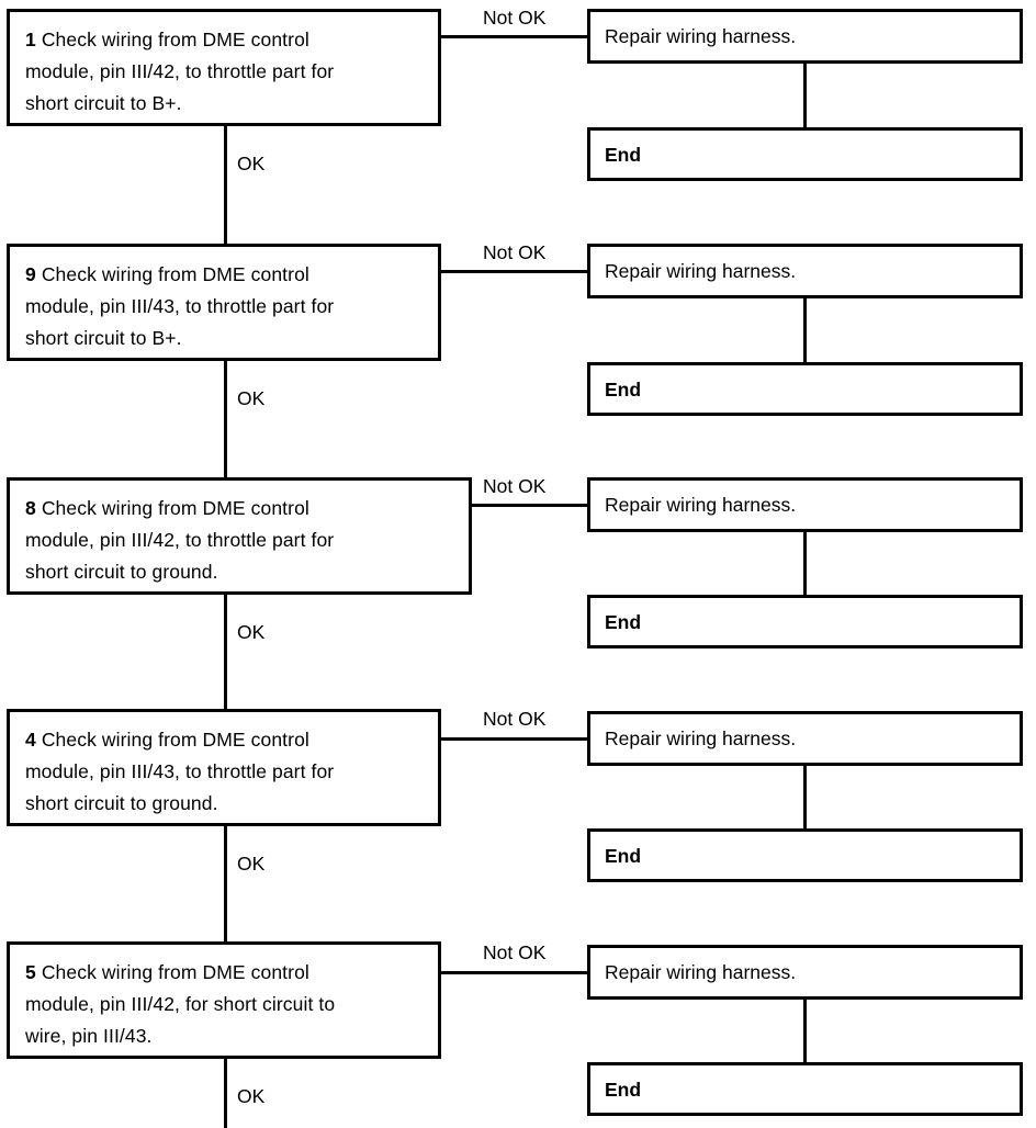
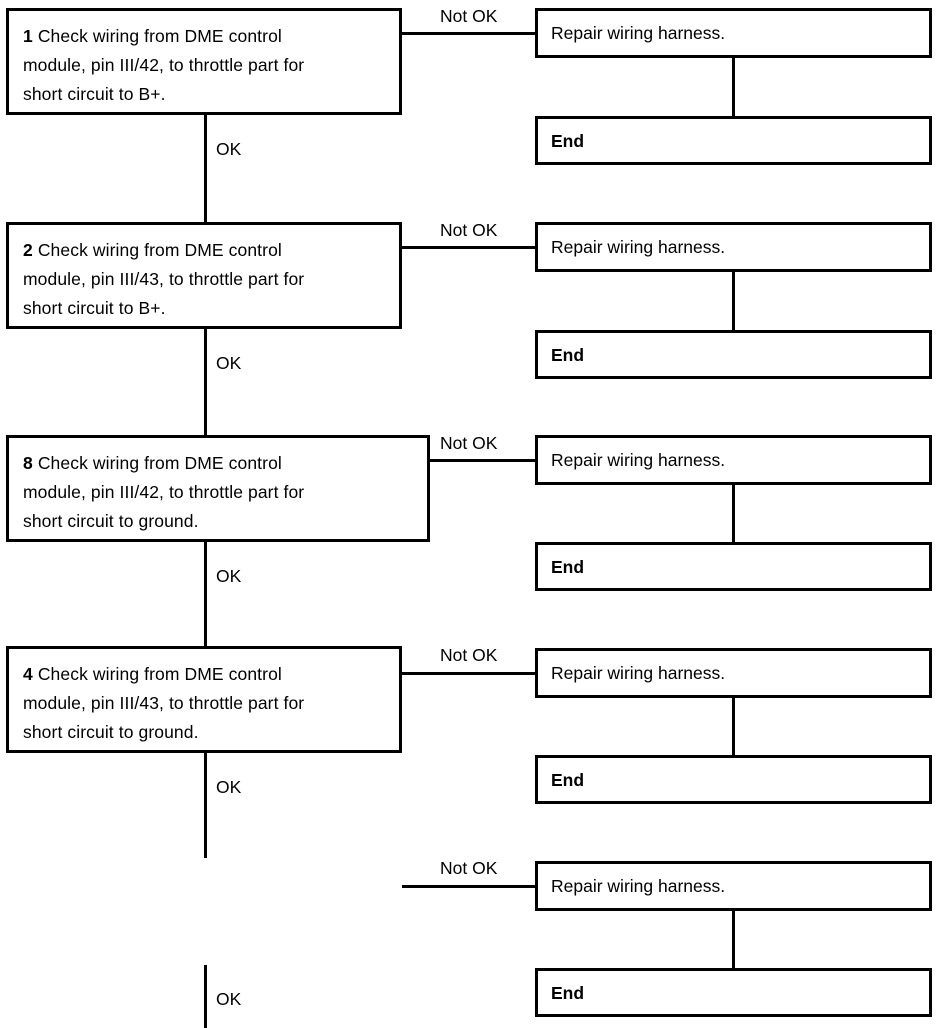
  1 Check wiring from DME control
  module, pin III/42, to throttle part for
  short circuit to B+.
  Not OK
  Repair wiring harness.
  End
  OK
- 9 Check wiring from DME control
+ 2 Check wiring from DME control
  module, pin III/43, to throttle part for
  short circuit to B+.
  Not OK
  Repair wiring harness.
  End
  OK
  8 Check wiring from DME control
  module, pin III/42, to throttle part for
  short circuit to ground.
  Not OK
  Repair wiring harness.
  End
  OK
  4 Check wiring from DME control
  module, pin III/43, to throttle part for
  short circuit to ground.
  Not OK
  Repair wiring harness.
  End
  OK
- 5 Check wiring from DME control
- module, pin III/42, for short circuit to
- wire, pin III/43.
  Not OK
  Repair wiring harness.
  End
  OK
